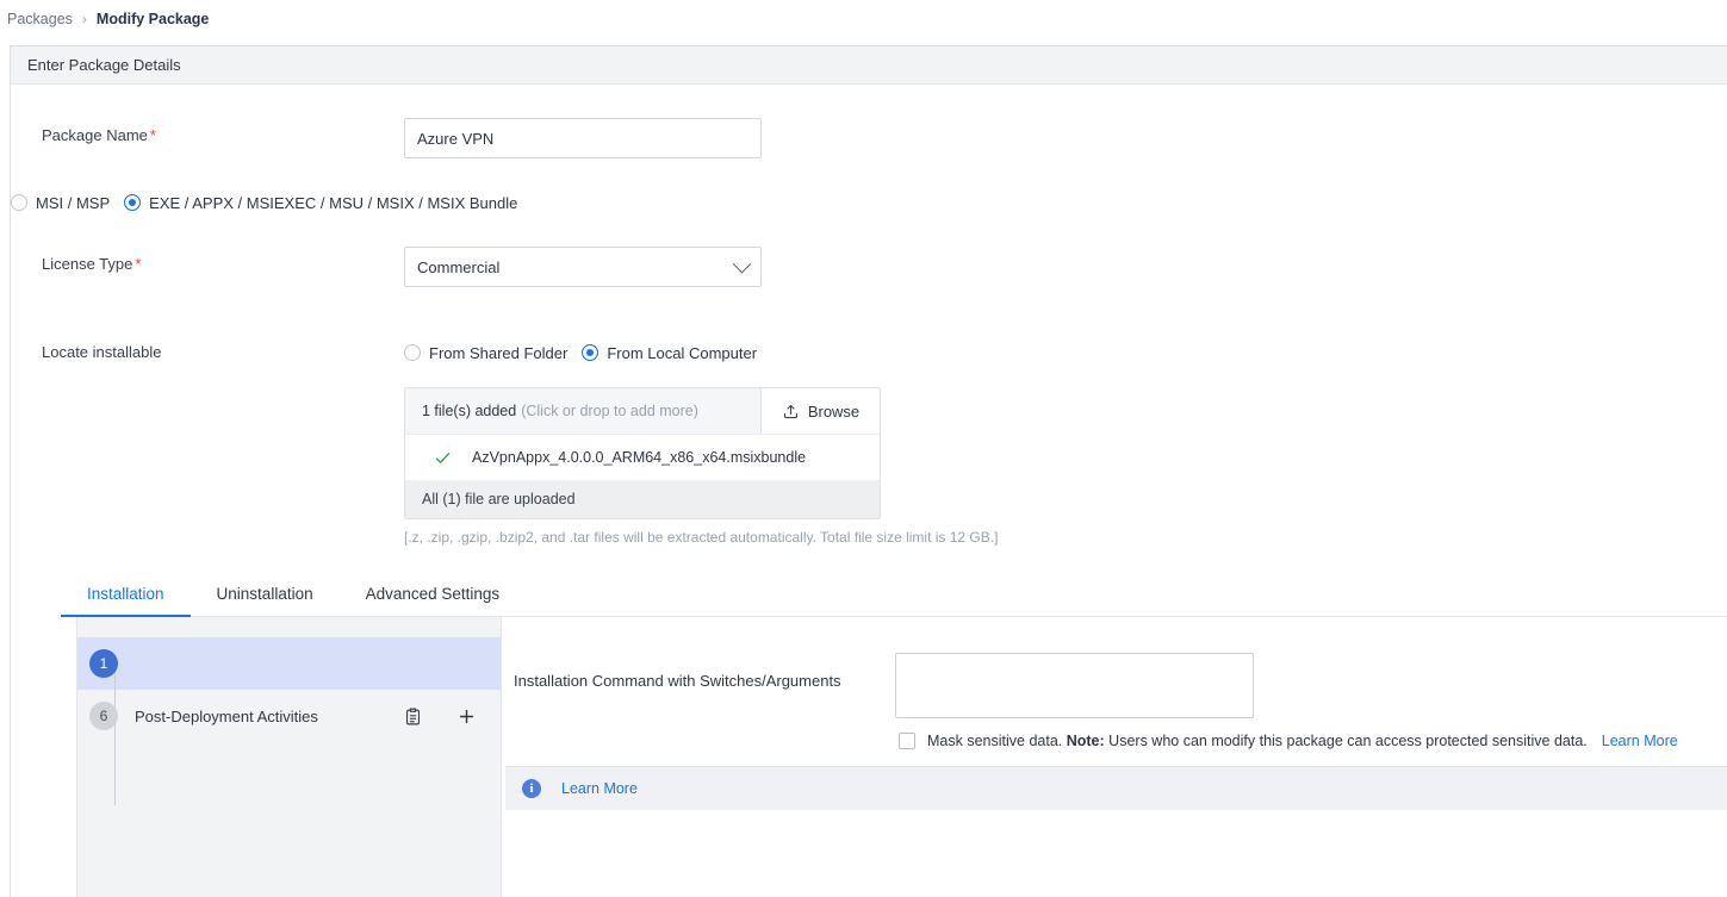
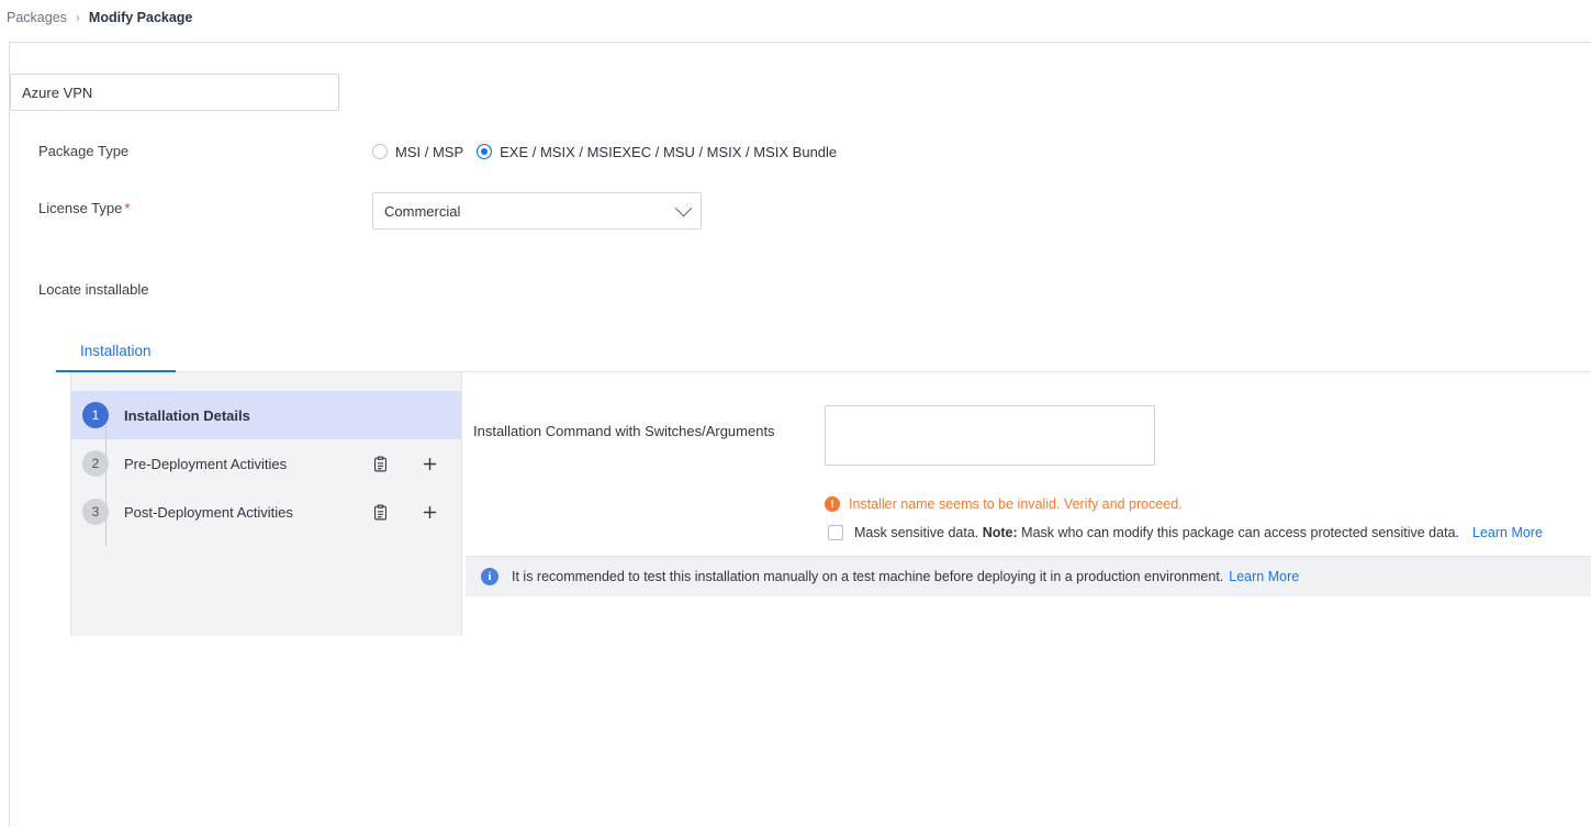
  Packages
  ›
  Modify Package
- Enter Package Details
- Package Name *
  Azure VPN
+ Package Type
  MSI / MSP
- EXE / APPX / MSIEXEC / MSU / MSIX / MSIX Bundle
+ EXE / MSIX / MSIEXEC / MSU / MSIX / MSIX Bundle
  License Type *
  Commercial
  Locate installable
- From Shared Folder
- From Local Computer
- 1 file(s) added
- (Click or drop to add more)
- Browse
- AzVpnAppx_4.0.0.0_ARM64_x86_x64.msixbundle
- All (1) file are uploaded
- [.z, .zip, .gzip, .bzip2, and .tar files will be extracted automatically. Total file size limit is 12 GB.]
  Installation
- Uninstallation
- Advanced Settings
  1
+ Installation Details
+ 2
+ Pre-Deployment Activities
- 6
+ 3
  Post-Deployment Activities
  Installation Command with Switches/Arguments
+ !
+ Installer name seems to be invalid. Verify and proceed.
  Mask sensitive data.
  Note:
- Users who can modify this package can access protected sensitive data.
+ Mask who can modify this package can access protected sensitive data.
  Learn More
  i
+ It is recommended to test this installation manually on a test machine before deploying it in a production environment.
  Learn More
